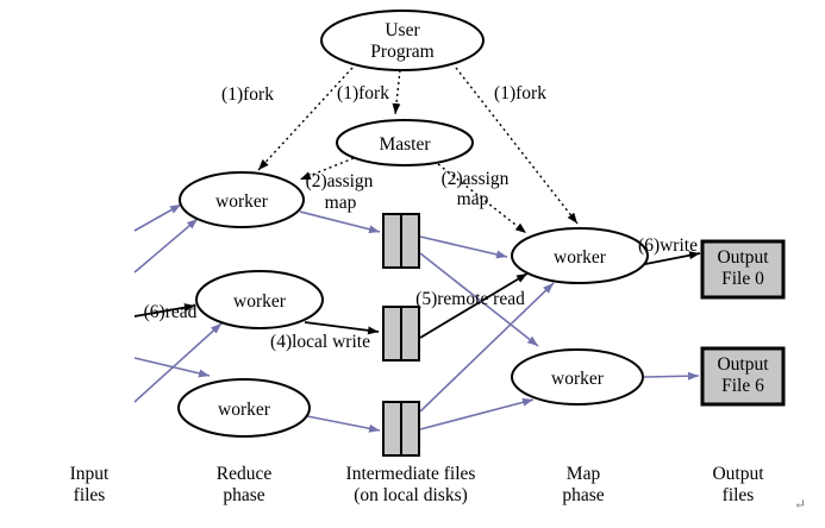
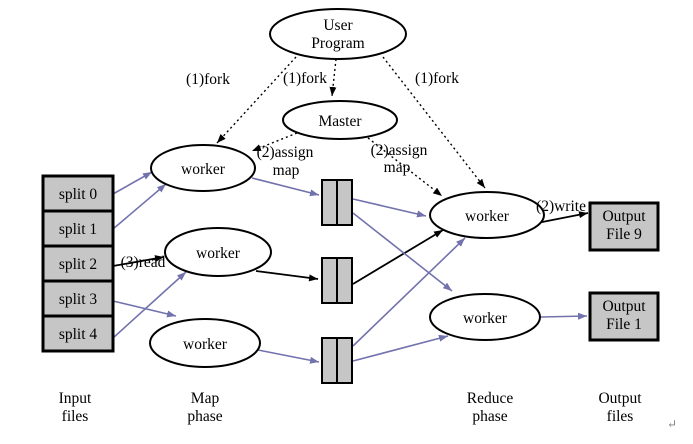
+ split 0
+ split 1
+ split 2
+ split 3
+ split 4
  Output
- File 0
+ File 9
  Output
- File 6
+ File 1
  User
  Program
  Master
  worker
  worker
  worker
  worker
  worker
  (1)fork
  (1)fork
  (1)fork
  (2)assign
  map
  (2)assign
  map
- (6)read
+ (3)read
- (4)local write
- (5)remote read
- (6)write
+ (2)write
  Input
  files
- Reduce
+ Map
  phase
- Intermediate files
- (on local disks)
- Map
+ Reduce
  phase
  Output
  files
  ↵
